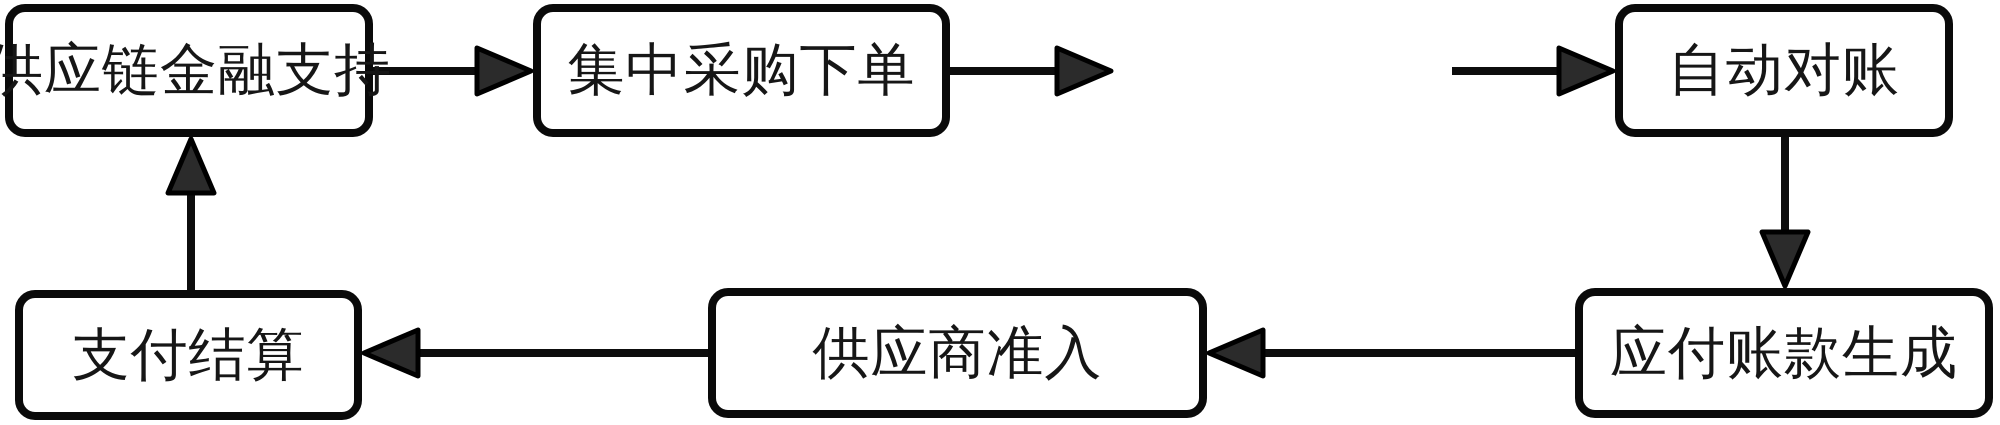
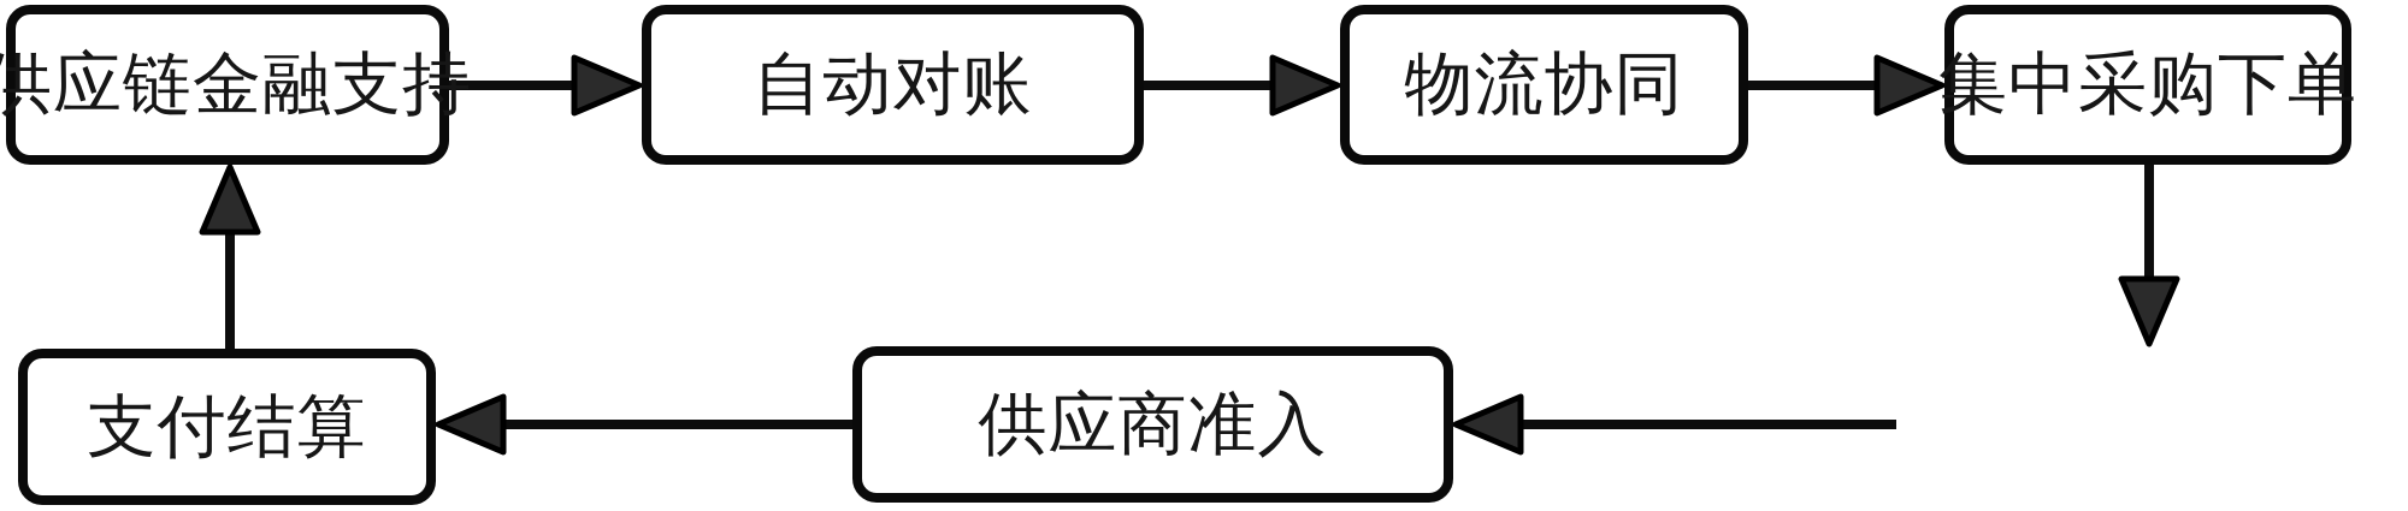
  供应链金融支持
- 集中采购下单
+ 自动对账
+ 物流协同
- 自动对账
+ 集中采购下单
- 应付账款生成
  供应商准入
  支付结算
